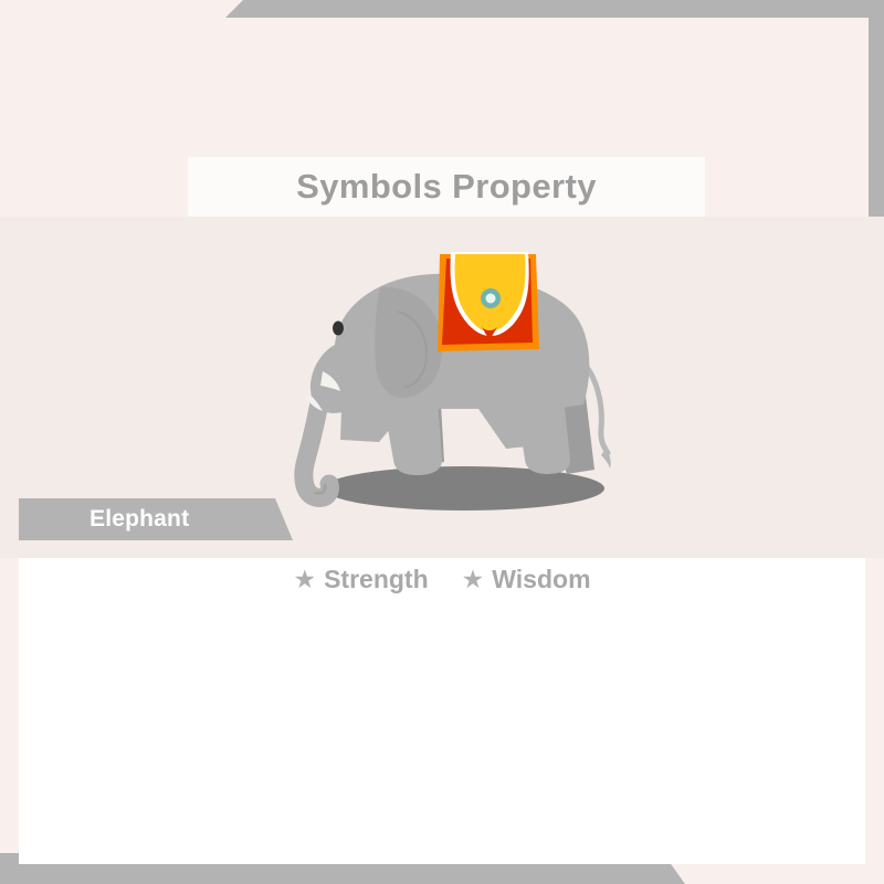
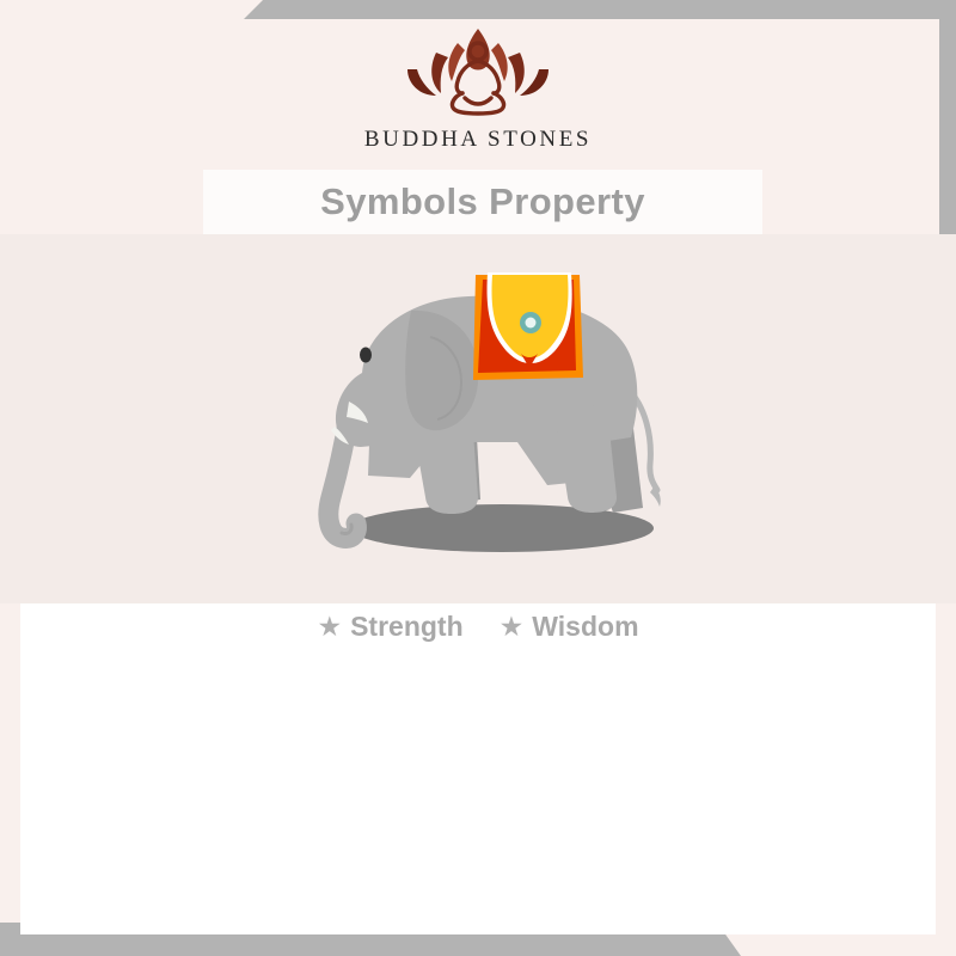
+ BUDDHA STONES
  Symbols Property
- Elephant
  ★
  Strength
  ★
  Wisdom
